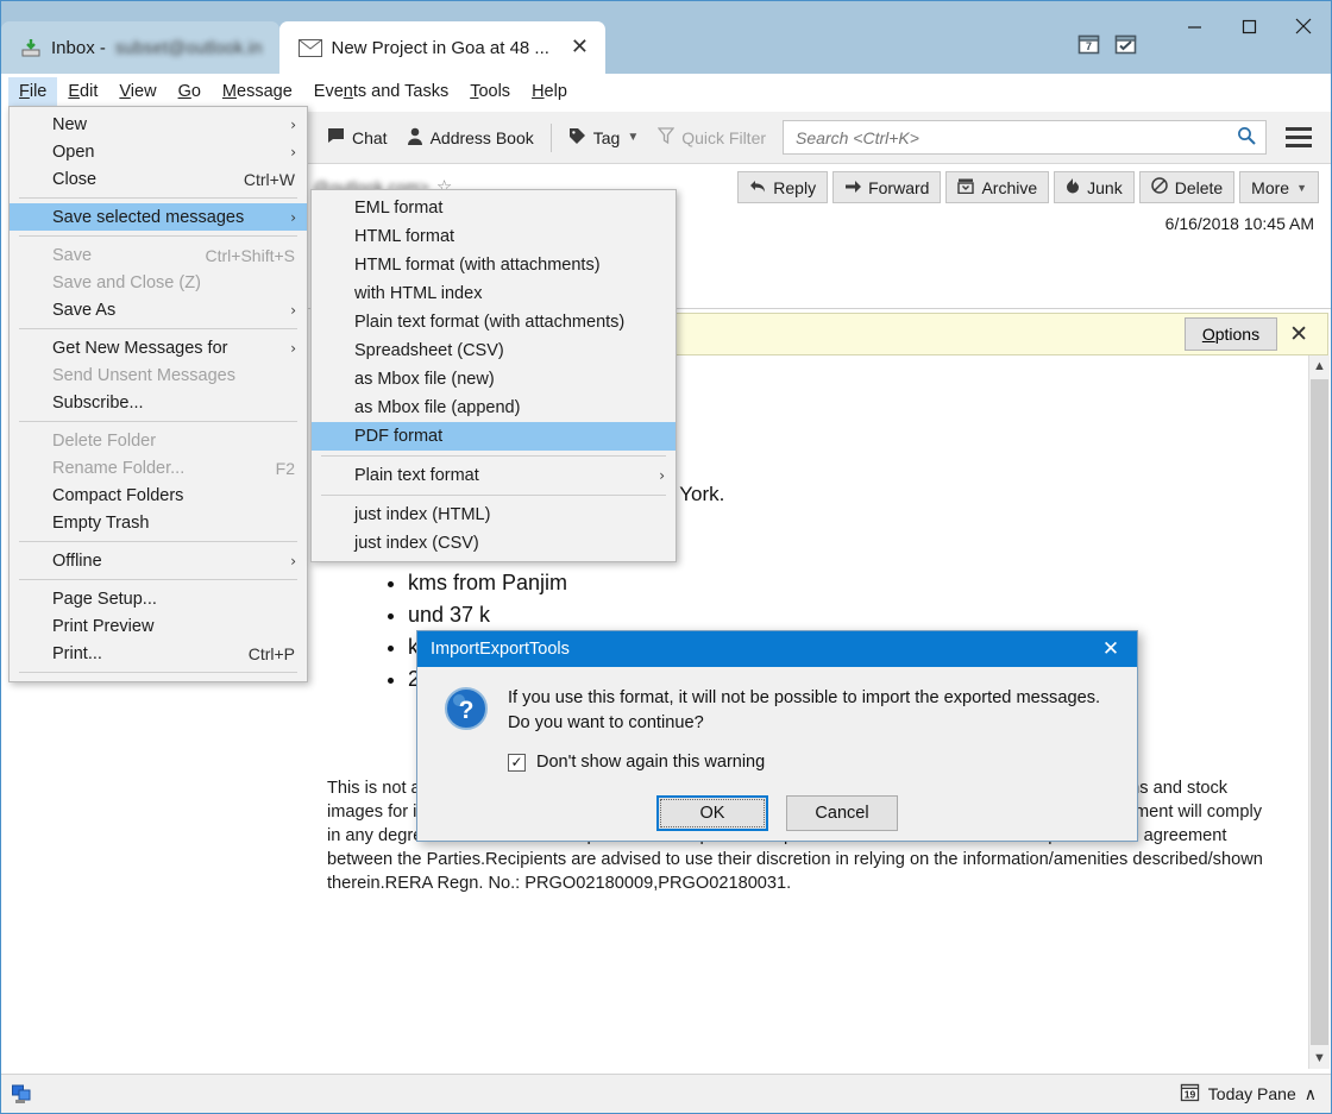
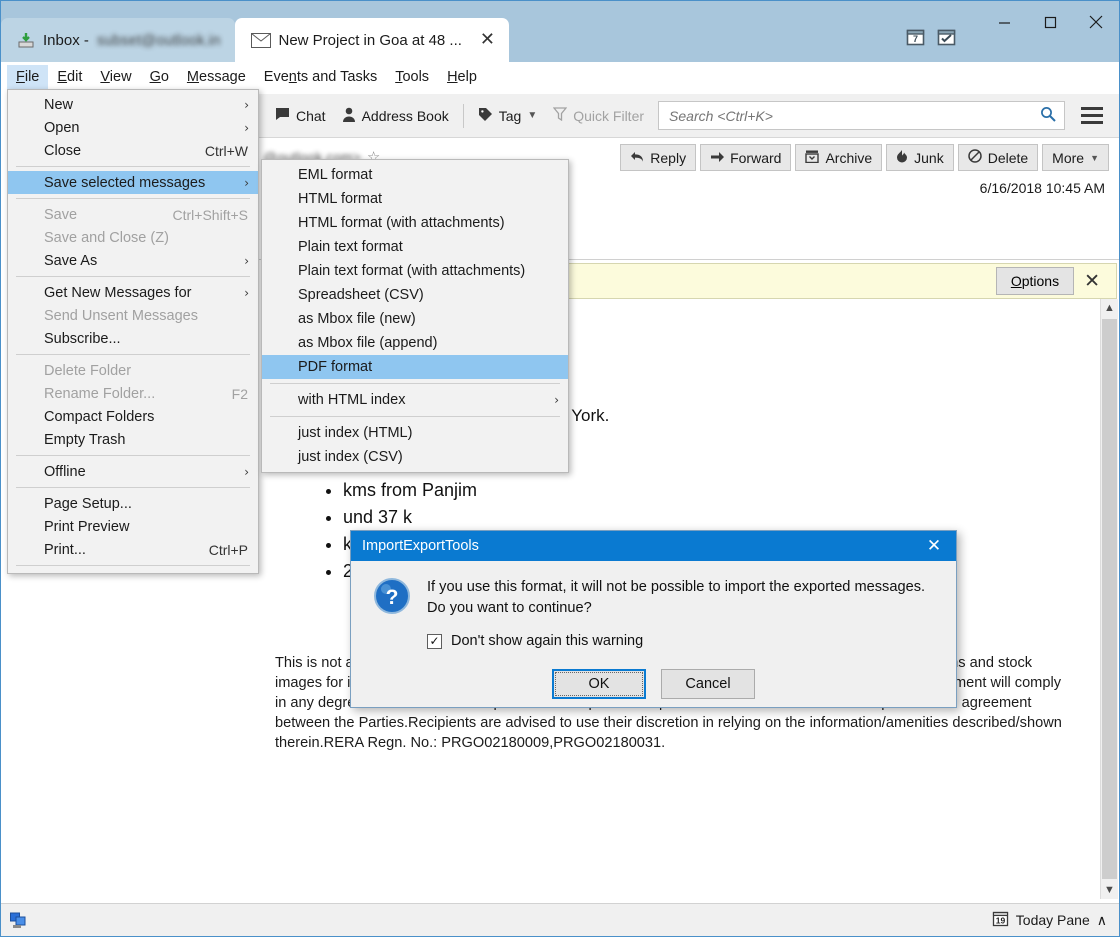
  Inbox -
  subset@outlook.in
  New Project in Goa at 48 ...
  ✕
  7
  File
  Edit
  View
  Go
  Message
  Events and Tasks
  Tools
  Help
  Chat
  Address Book
  Tag
  ▼
  Quick Filter
  Search <Ctrl+K>
  @outlook.com>
  ☆
  Reply
  Forward
  Archive
  Junk
  Delete
  More
  ▼
  6/16/2018 10:45 AM
  Options
  ✕
  kms from Panjim
  und 37 k
  ▲
  ▼
  19
  Today Pane
  ∧
  New
  ›
  Open
  ›
  Close
  Ctrl+W
  Save selected messages
  ›
  Save
  Ctrl+Shift+S
  Save and Close (Z)
  Save As
  ›
  Get New Messages for
  ›
  Send Unsent Messages
  Subscribe...
  Delete Folder
  Rename Folder...
  F2
  Compact Folders
  Empty Trash
  Offline
  ›
  Page Setup...
  Print Preview
  Print...
  Ctrl+P
  EML format
  HTML format
  HTML format (with attachments)
- with HTML index
+ Plain text format
  Plain text format (with attachments)
  Spreadsheet (CSV)
  as Mbox file (new)
  as Mbox file (append)
  PDF format
- Plain text format
+ with HTML index
  ›
  just index (HTML)
  just index (CSV)
  ImportExportTools
  ✕
  ?
  If you use this format, it will not be possible to import the exported messages.
  Do you want to continue?
  ✓
  Don't show again this warning
  OK
  Cancel
